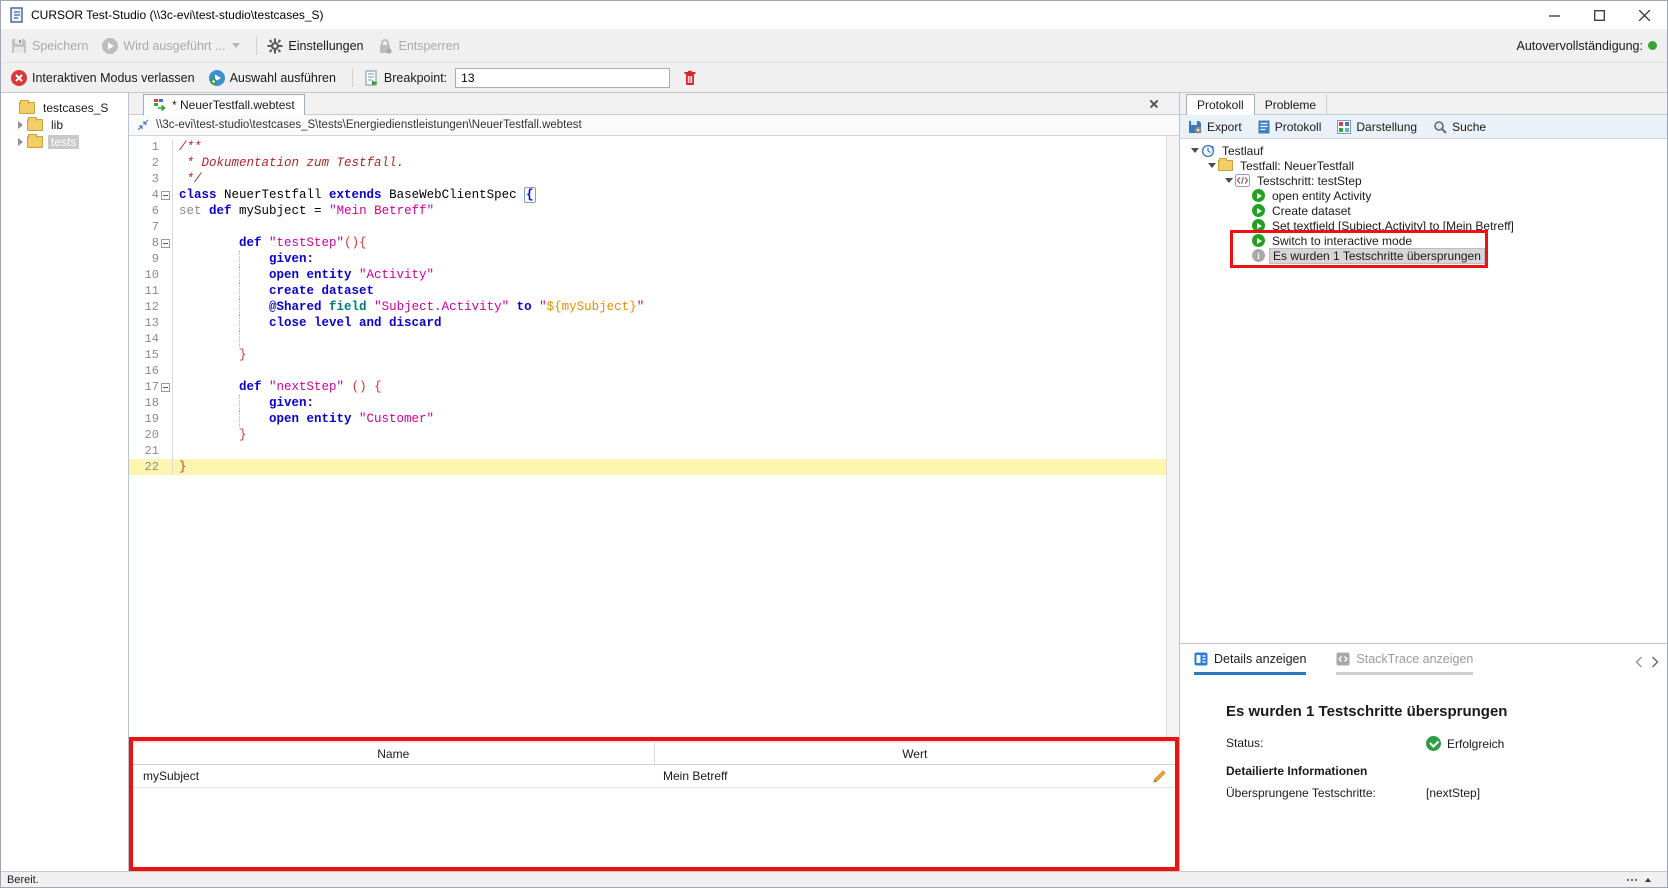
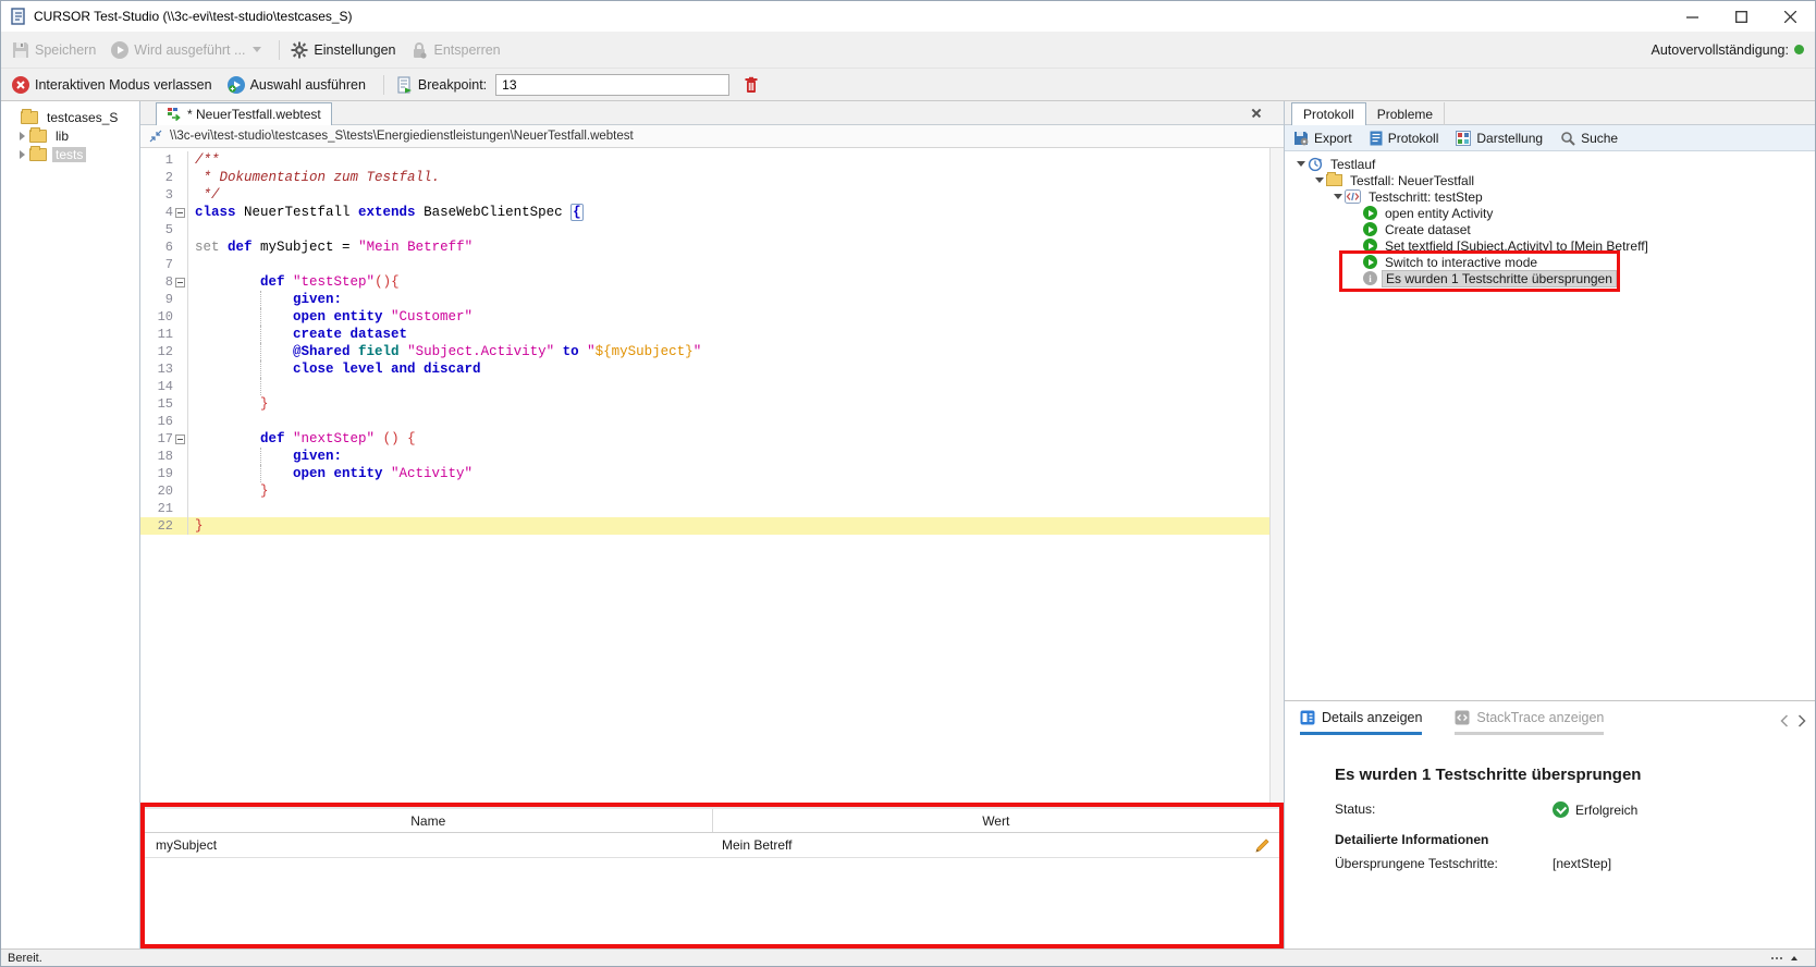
  CURSOR Test-Studio (\\3c-evi\test-studio\testcases_S)
  Speichern
  Wird ausgeführt ...
  Einstellungen
  Entsperren
  Autovervollständigung:
  Interaktiven Modus verlassen
  Auswahl ausführen
  Breakpoint:
  13
  testcases_S
  lib
  tests
  * NeuerTestfall.webtest
  \\3c-evi\test-studio\testcases_S\tests\Energiedienstleistungen\NeuerTestfall.webtest
  1
  /**
  2
  * Dokumentation zum Testfall.
  3
  */
  4
  class NeuerTestfall extends BaseWebClientSpec {
+ 5
  6
  set def mySubject = "Mein Betreff"
  7
  8
  def "testStep"(){
  9
  given:
  10
- open entity "Activity"
+ open entity "Customer"
  11
  create dataset
  12
  @Shared field "Subject.Activity" to "${mySubject}"
  13
  close level and discard
  14
  15
  }
  16
  17
  def "nextStep" () {
  18
  given:
  19
- open entity "Customer"
+ open entity "Activity"
  20
  }
  21
  22
  }
  Name
  Wert
  mySubject
  Mein Betreff
  Protokoll
  Probleme
  Export
  Protokoll
  Darstellung
  Suche
  Testlauf
  Testfall: NeuerTestfall
  Testschritt: testStep
  open entity Activity
  Create dataset
  Set textfield [Subject.Activity] to [Mein Betreff]
  Switch to interactive mode
  i
  Es wurden 1 Testschritte übersprungen
  Details anzeigen
  StackTrace anzeigen
  Es wurden 1 Testschritte übersprungen
  Status:
  Erfolgreich
  Detailierte Informationen
  Übersprungene Testschritte:
  [nextStep]
  Bereit.
